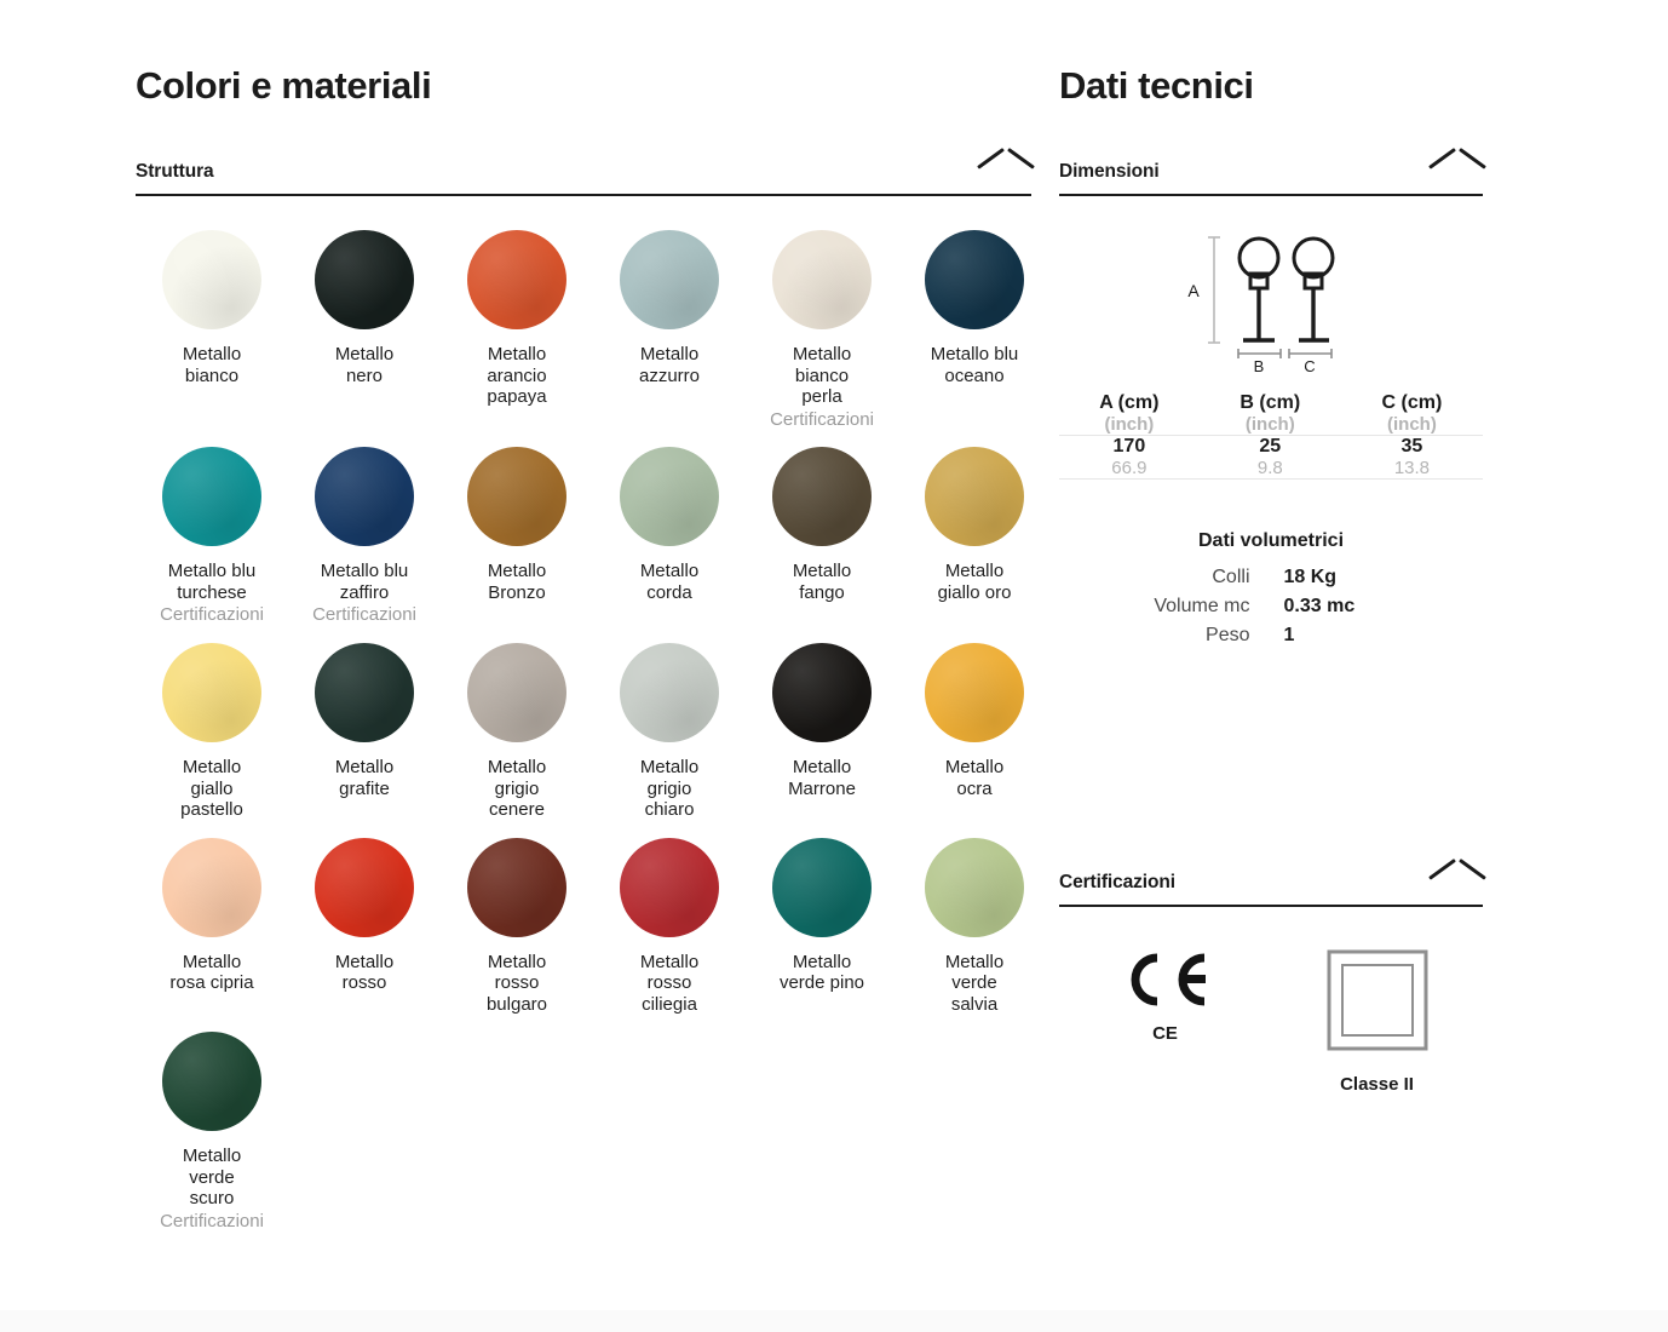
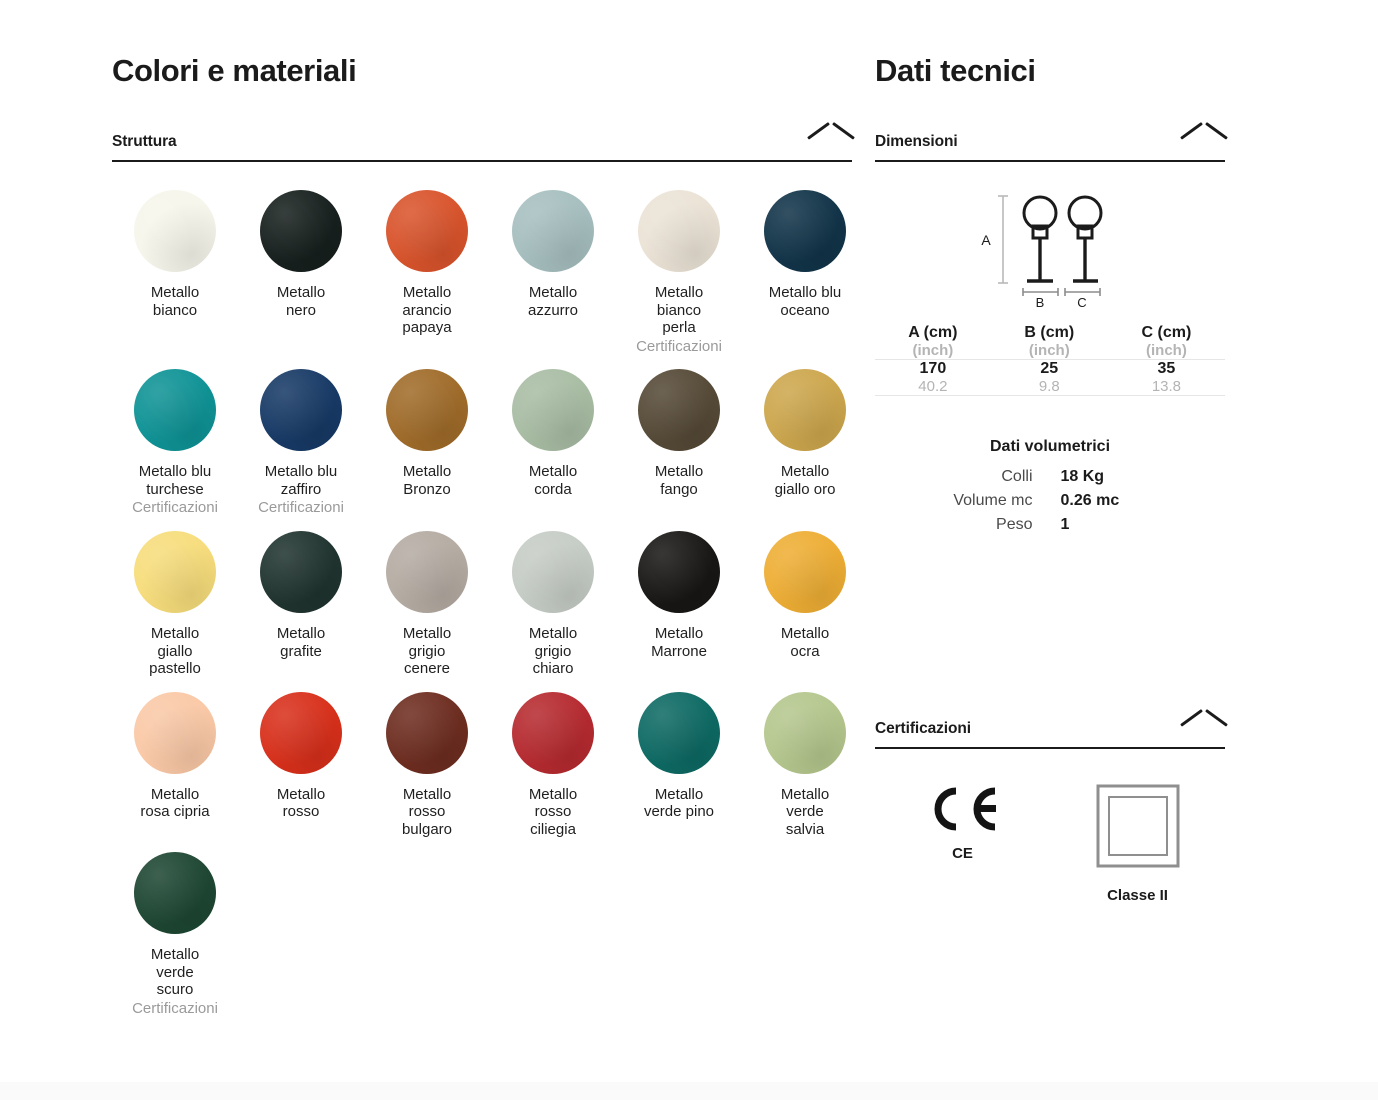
  Colori e materiali
  Struttura
  Metallo
  bianco
  Metallo
  nero
  Metallo
  arancio
  papaya
  Metallo
  azzurro
  Metallo
  bianco
  perla
  Certificazioni
  Metallo blu
  oceano
  Metallo blu
  turchese
  Certificazioni
  Metallo blu
  zaffiro
  Certificazioni
  Metallo
  Bronzo
  Metallo
  corda
  Metallo
  fango
  Metallo
  giallo oro
  Metallo
  giallo
  pastello
  Metallo
  grafite
  Metallo
  grigio
  cenere
  Metallo
  grigio
  chiaro
  Metallo
  Marrone
  Metallo
  ocra
  Metallo
  rosa cipria
  Metallo
  rosso
  Metallo
  rosso
  bulgaro
  Metallo
  rosso
  ciliegia
  Metallo
  verde pino
  Metallo
  verde
  salvia
  Metallo
  verde
  scuro
  Certificazioni
  Dati tecnici
  Dimensioni
  A
  B
  C
  A (cm)	B (cm)	C (cm)
  (inch)	(inch)	(inch)
  170	25	35
- 66.9	9.8	13.8
+ 40.2	9.8	13.8
  Dati volumetrici
  Colli
  18 Kg
  Volume mc
- 0.33 mc
+ 0.26 mc
  Peso
  1
  Certificazioni
  CE
  Classe II
